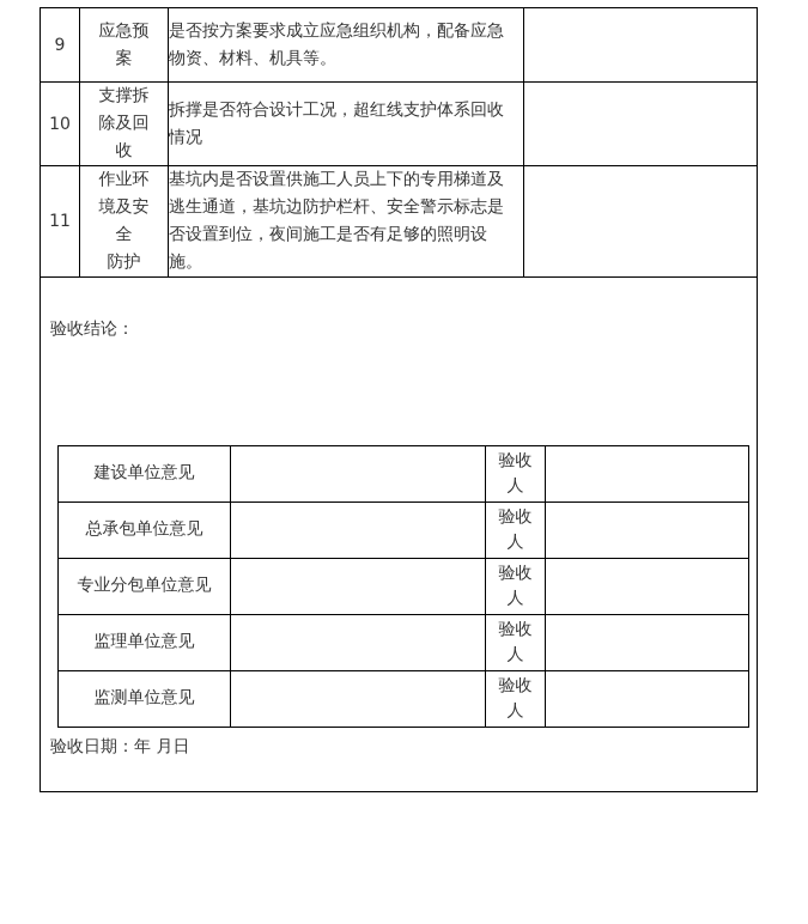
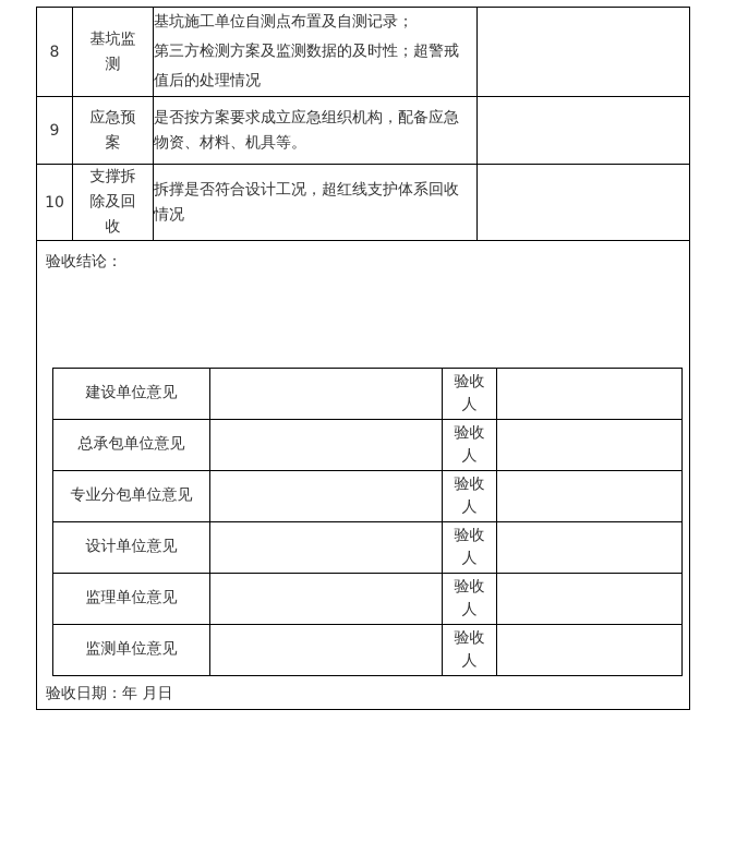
+ 8	基坑监 测	基坑施工单位自测点布置及自测记录； 第三方检测方案及监测数据的及时性；超警戒 值后的处理情况
  9	应急预 案	是否按方案要求成立应急组织机构，配备应急 物资、材料、机具等。
  10	支撑拆 除及回 收	拆撑是否符合设计工况，超红线支护体系回收 情况
- 11	作业环 境及安 全 防护	基坑内是否设置供施工人员上下的专用梯道及 逃生通道，基坑边防护栏杆、安全警示标志是 否设置到位，夜间施工是否有足够的照明设 施。
  验收结论：
  建设单位意见		验收 人
  总承包单位意见		验收 人
  专业分包单位意见		验收 人
+ 设计单位意见		验收 人
  监理单位意见		验收 人
  监测单位意见		验收 人
  验收日期：年 月日
